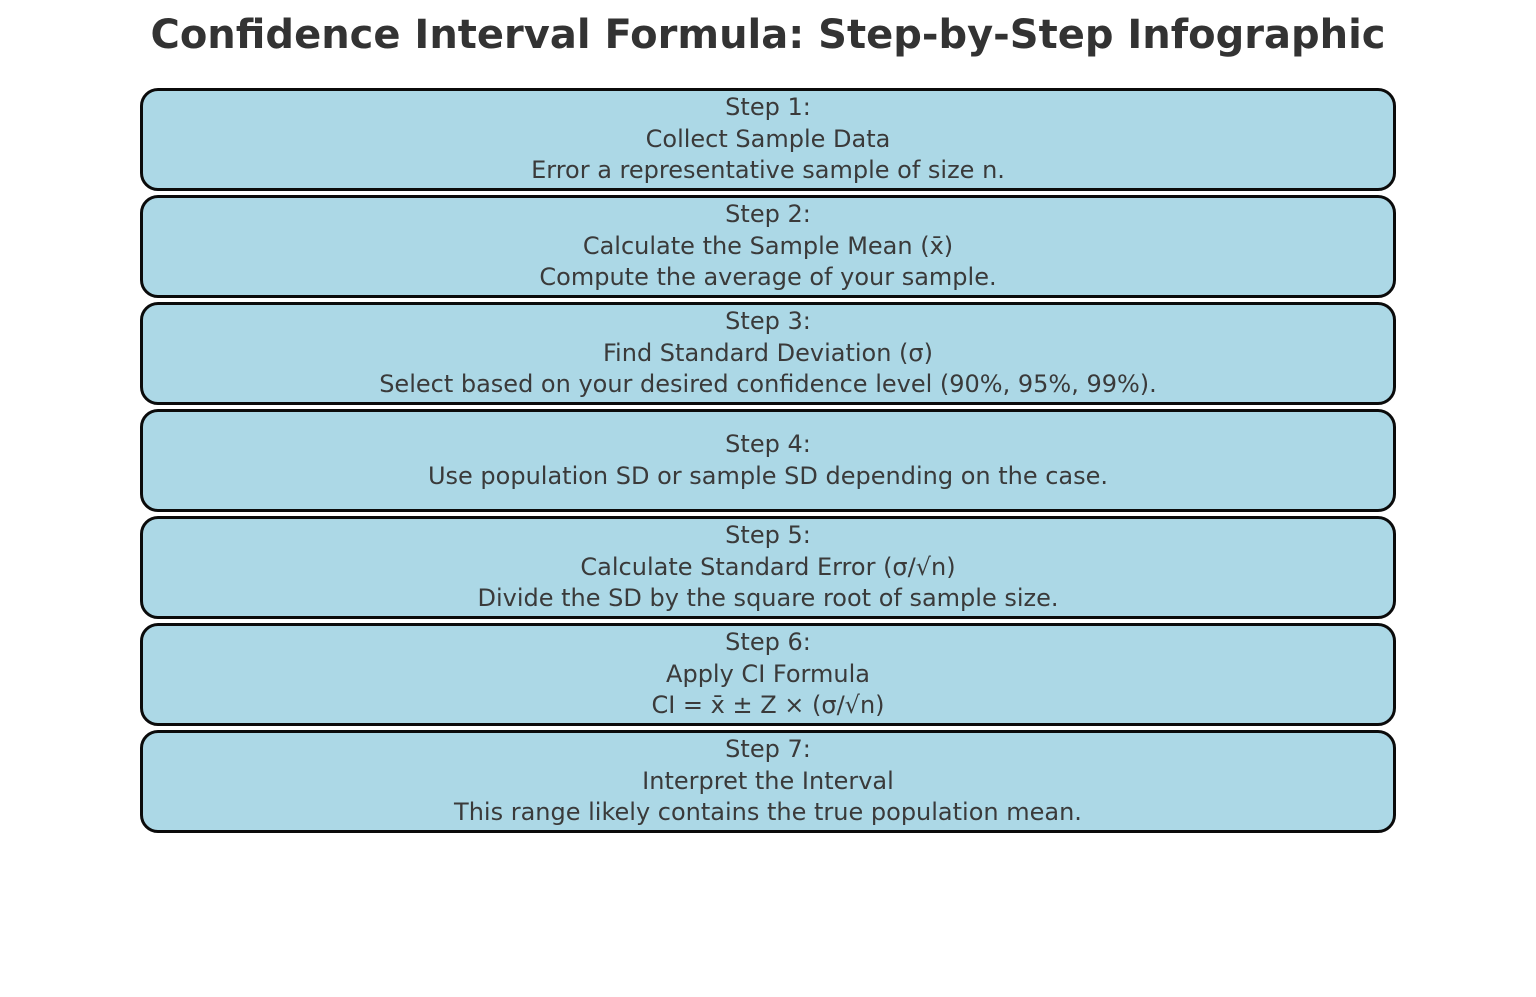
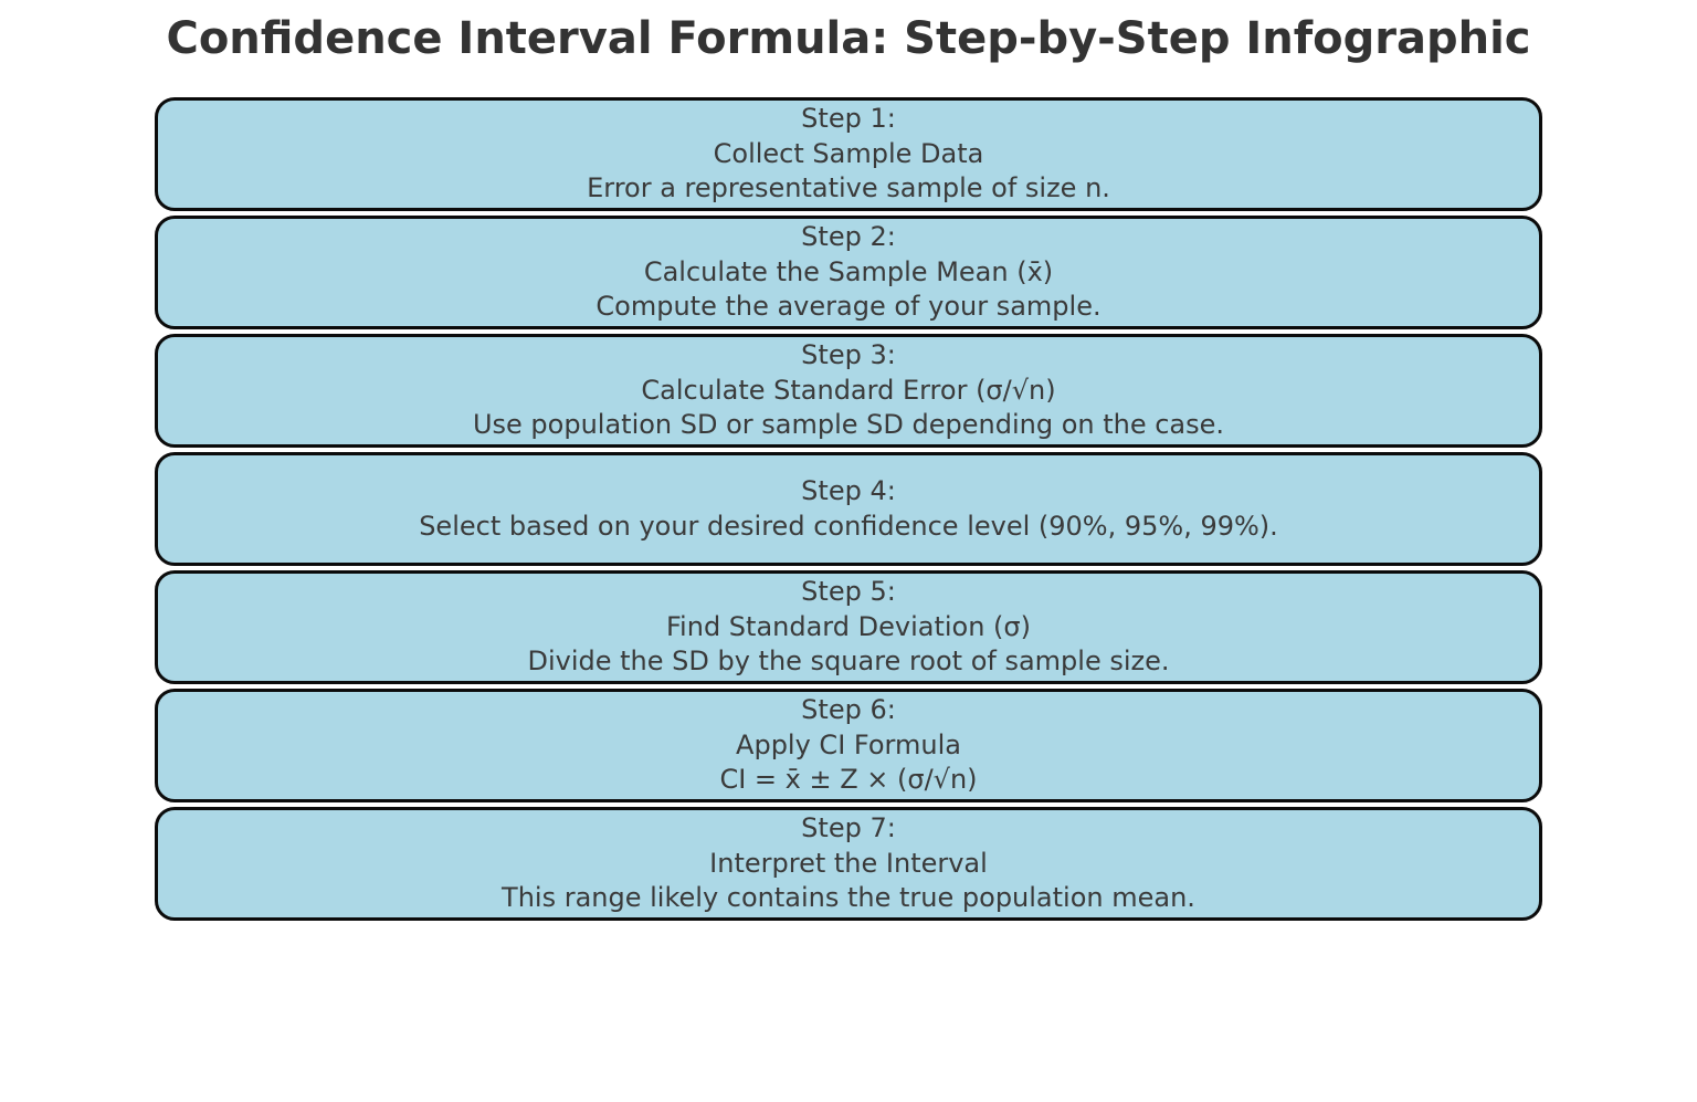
  Confidence Interval Formula: Step-by-Step Infographic
  Step 1:
  Collect Sample Data
  Error a representative sample of size n.
  Step 2:
  Calculate the Sample Mean (x̄)
  Compute the average of your sample.
  Step 3:
- Find Standard Deviation (σ)
+ Calculate Standard Error (σ/√n)
- Select based on your desired confidence level (90%, 95%, 99%).
+ Use population SD or sample SD depending on the case.
  Step 4:
- Use population SD or sample SD depending on the case.
+ Select based on your desired confidence level (90%, 95%, 99%).
  Step 5:
- Calculate Standard Error (σ/√n)
+ Find Standard Deviation (σ)
  Divide the SD by the square root of sample size.
  Step 6:
  Apply CI Formula
  CI = x̄ ± Z × (σ/√n)
  Step 7:
  Interpret the Interval
  This range likely contains the true population mean.
